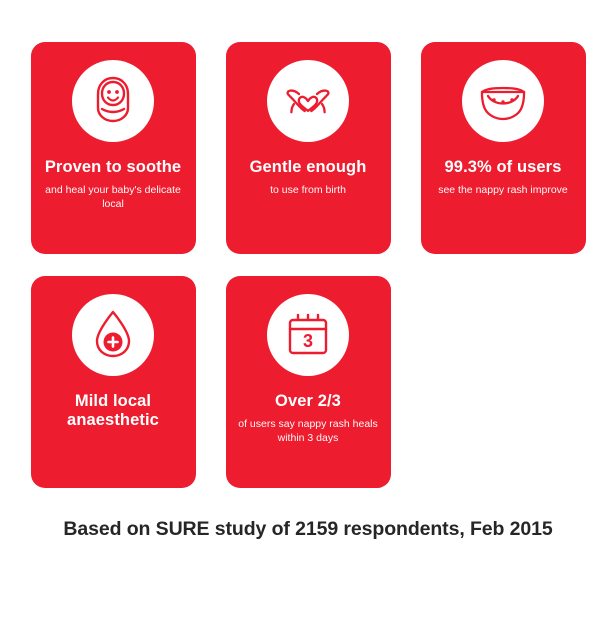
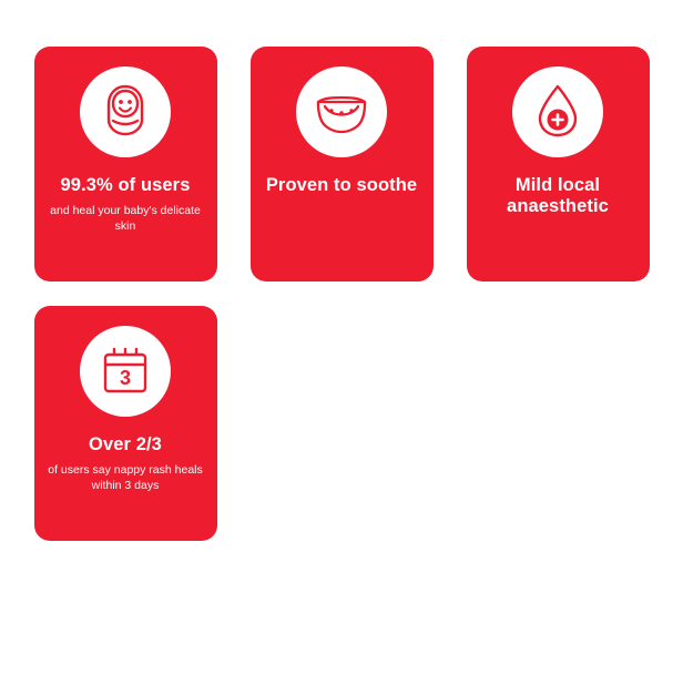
- Proven to soothe
+ 99.3% of users
- and heal your baby's delicate local
+ and heal your baby's delicate skin
- Gentle enough
- to use from birth
- 99.3% of users
+ Proven to soothe
- see the nappy rash improve
  Mild local anaesthetic
  3
  Over 2/3
  of users say nappy rash heals within 3 days
- Based on SURE study of 2159 respondents, Feb 2015
